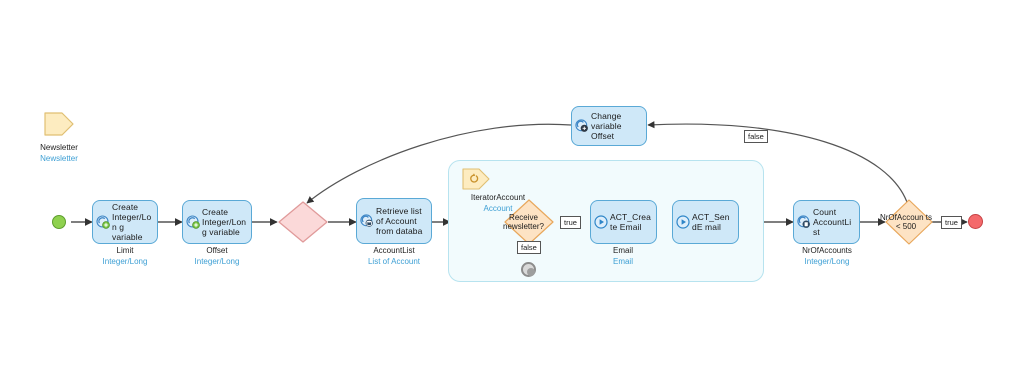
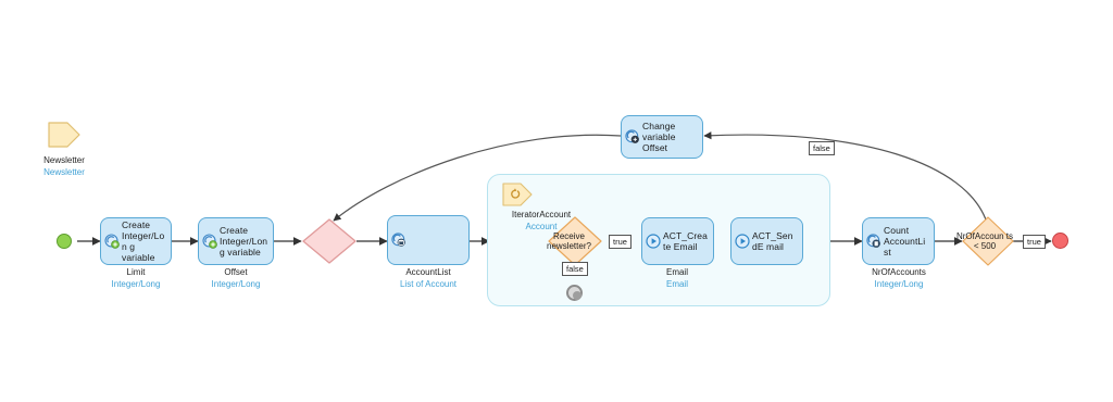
  Newsletter
  Newsletter
  Create Integer/Lon g variable
  Limit
  Integer/Long
  Create Integer/Lon g variable
  Offset
  Integer/Long
- Retrieve list of Account from databa
  AccountList
  List of Account
  IteratorAccount
  Account
  Receive newsletter?
  true
  false
  ACT_Create Email
  Email
  Email
  ACT_SendE mail
  Count AccountList
  NrOfAccounts
  Integer/Long
  NrOfAccoun ts < 500
  true
  false
  Change variable Offset
